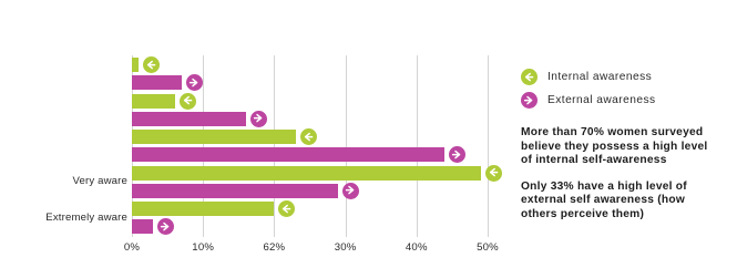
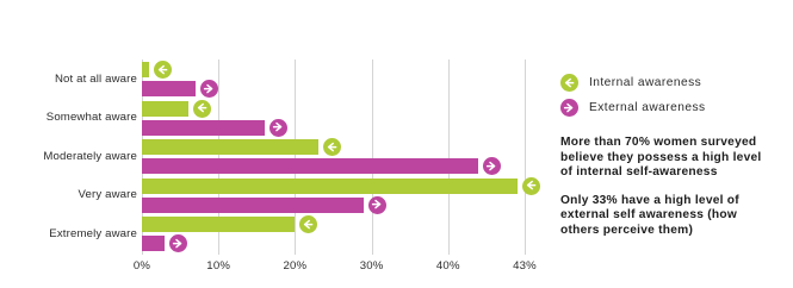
+ Not at all aware
+ Somewhat aware
+ Moderately aware
  Very aware
  Extremely aware
  0%
  10%
- 62%
+ 20%
  30%
  40%
- 50%
+ 43%
  Internal awareness
  External awareness
  More than 70% women surveyed believe they possess a high level of internal self-awareness
  Only 33% have a high level of external self awareness (how others perceive them)
